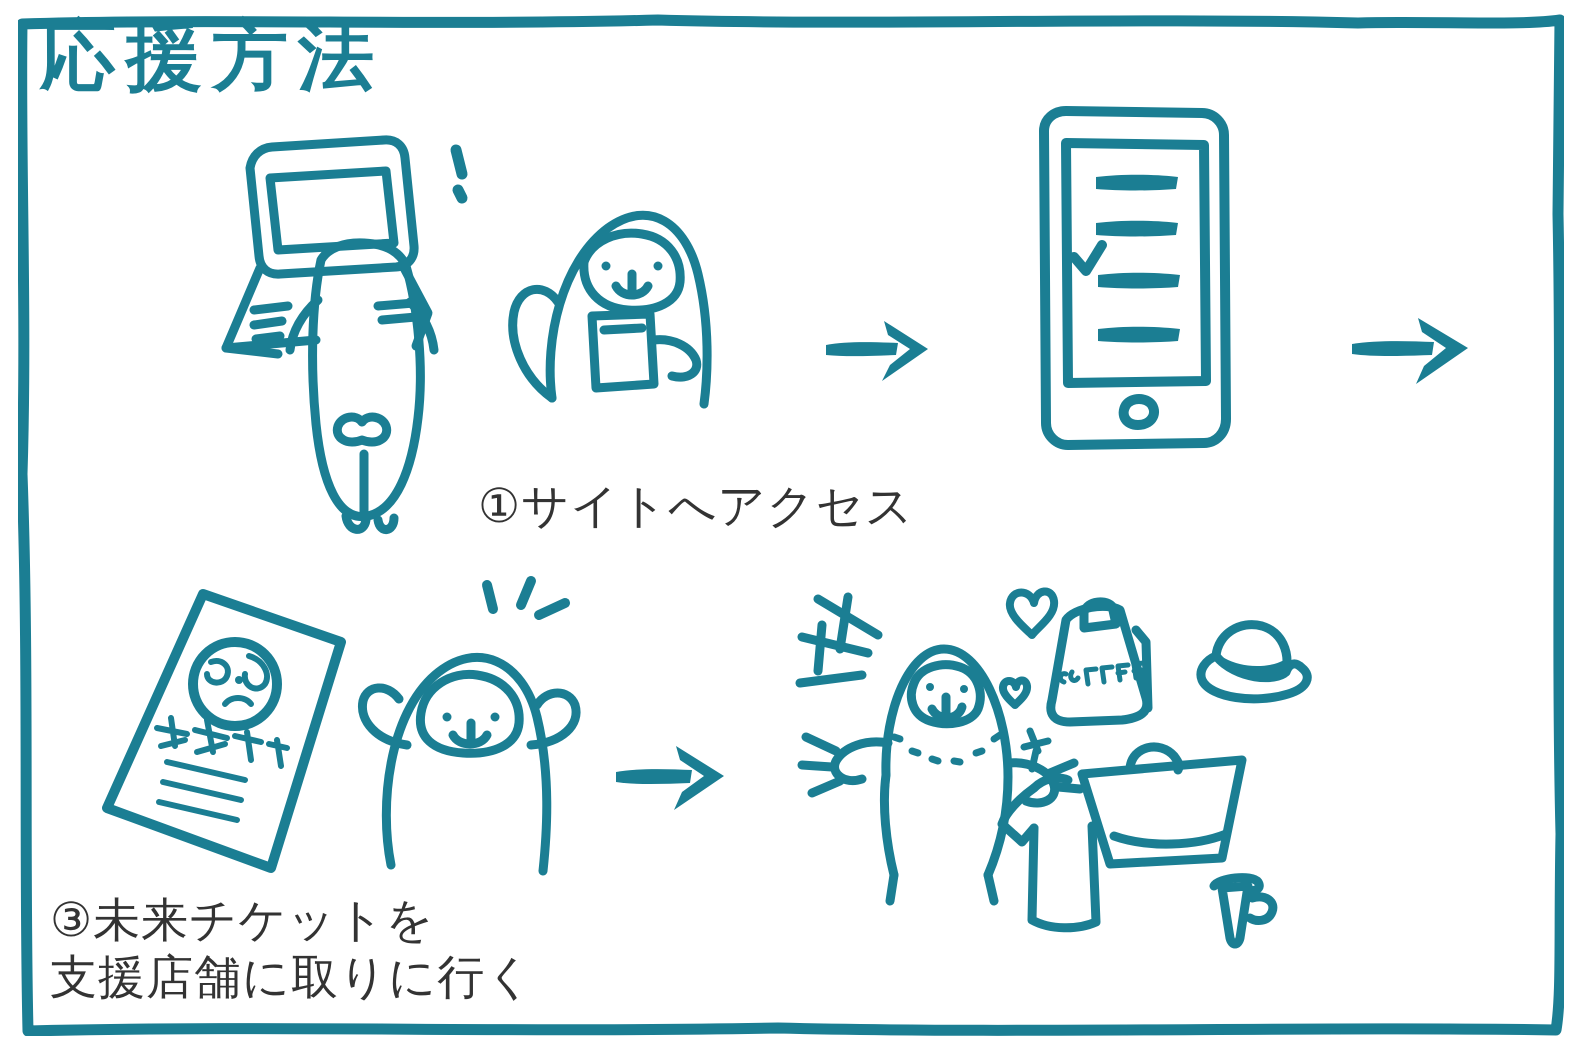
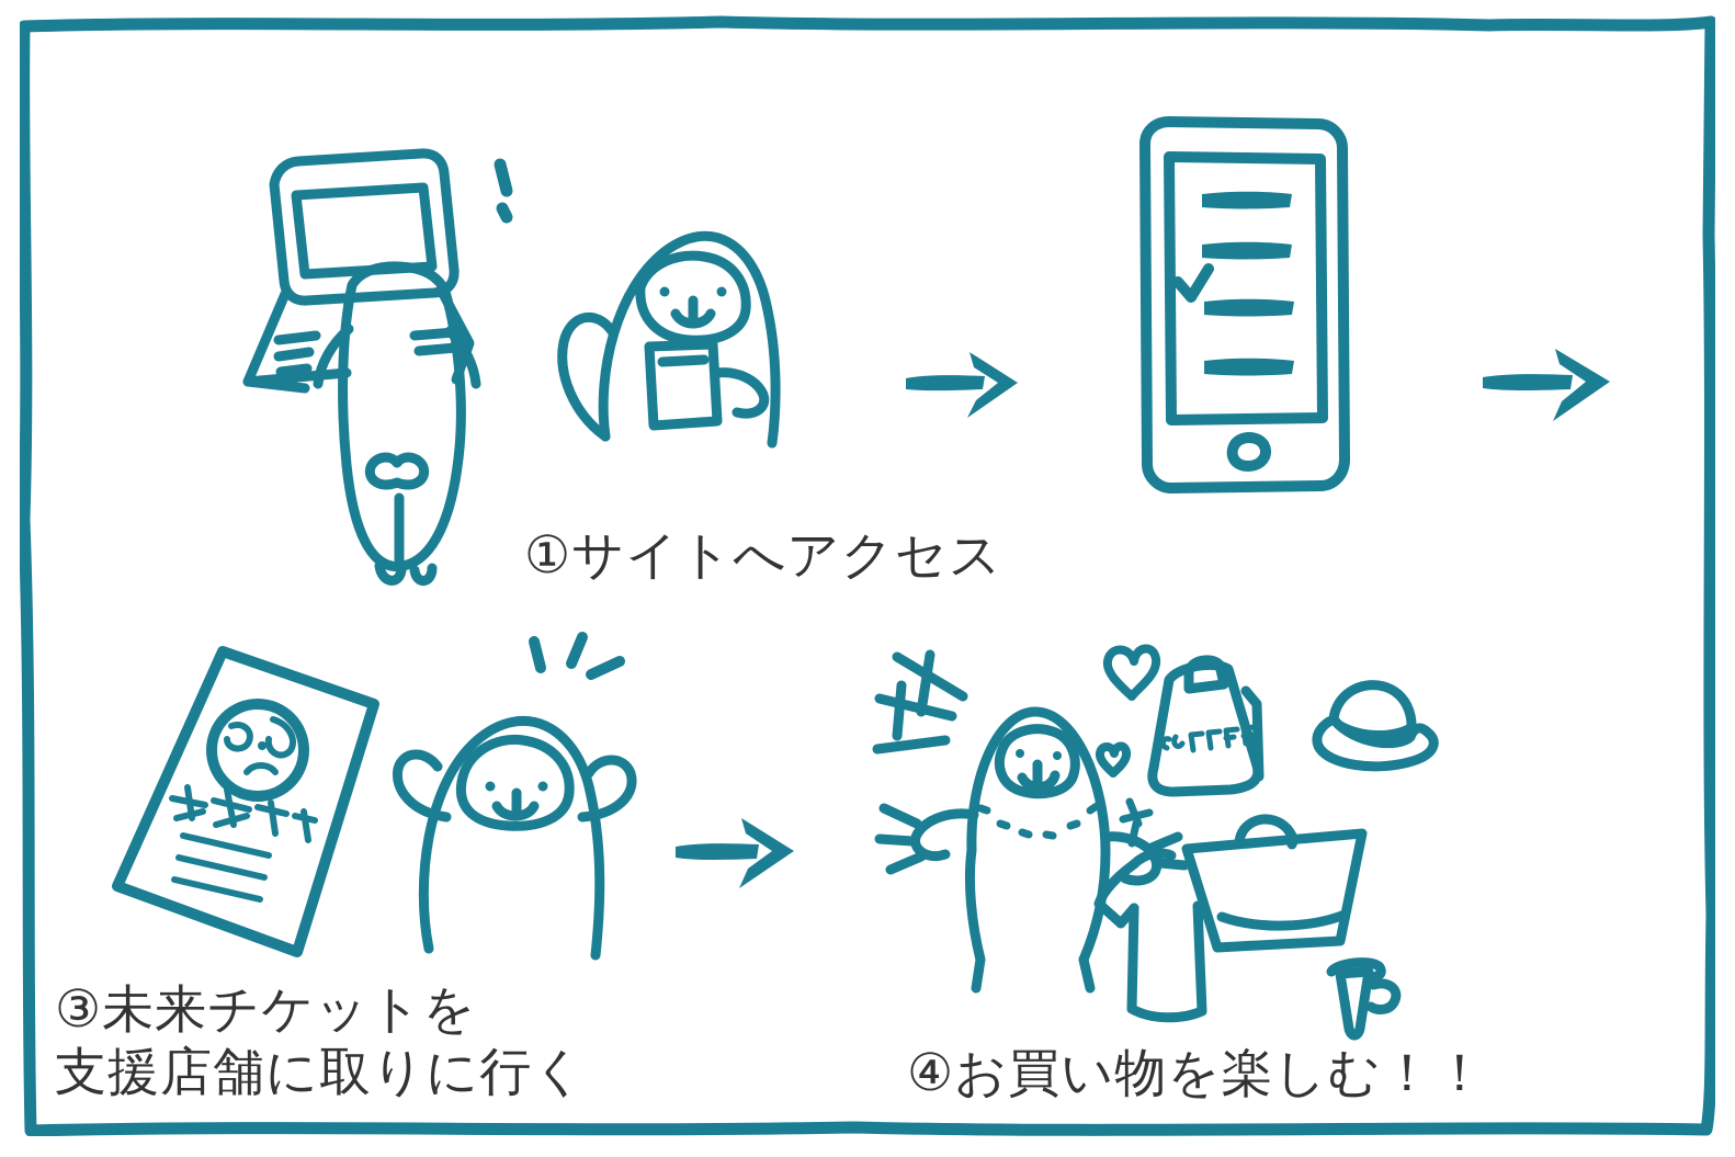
- 応援方法
  ①サイトへアクセス
  ③未来チケットを
  支援店舗に取りに行く
+ ④お買い物を楽しむ！！
